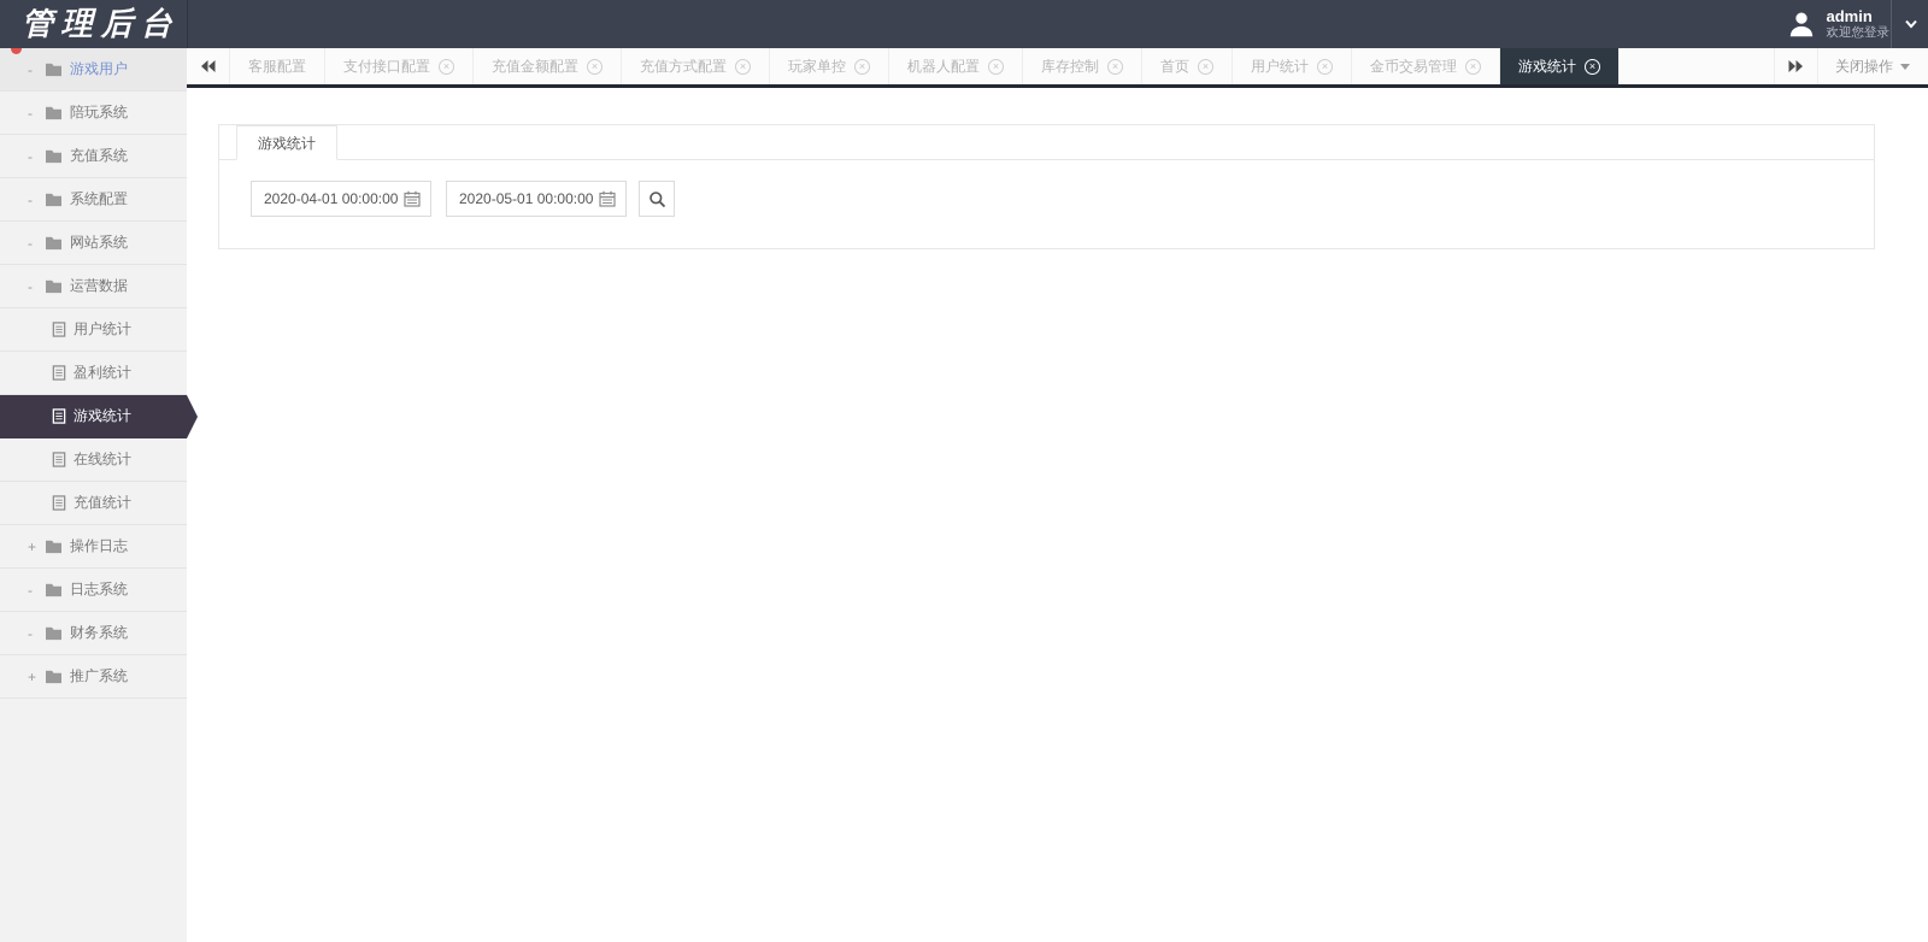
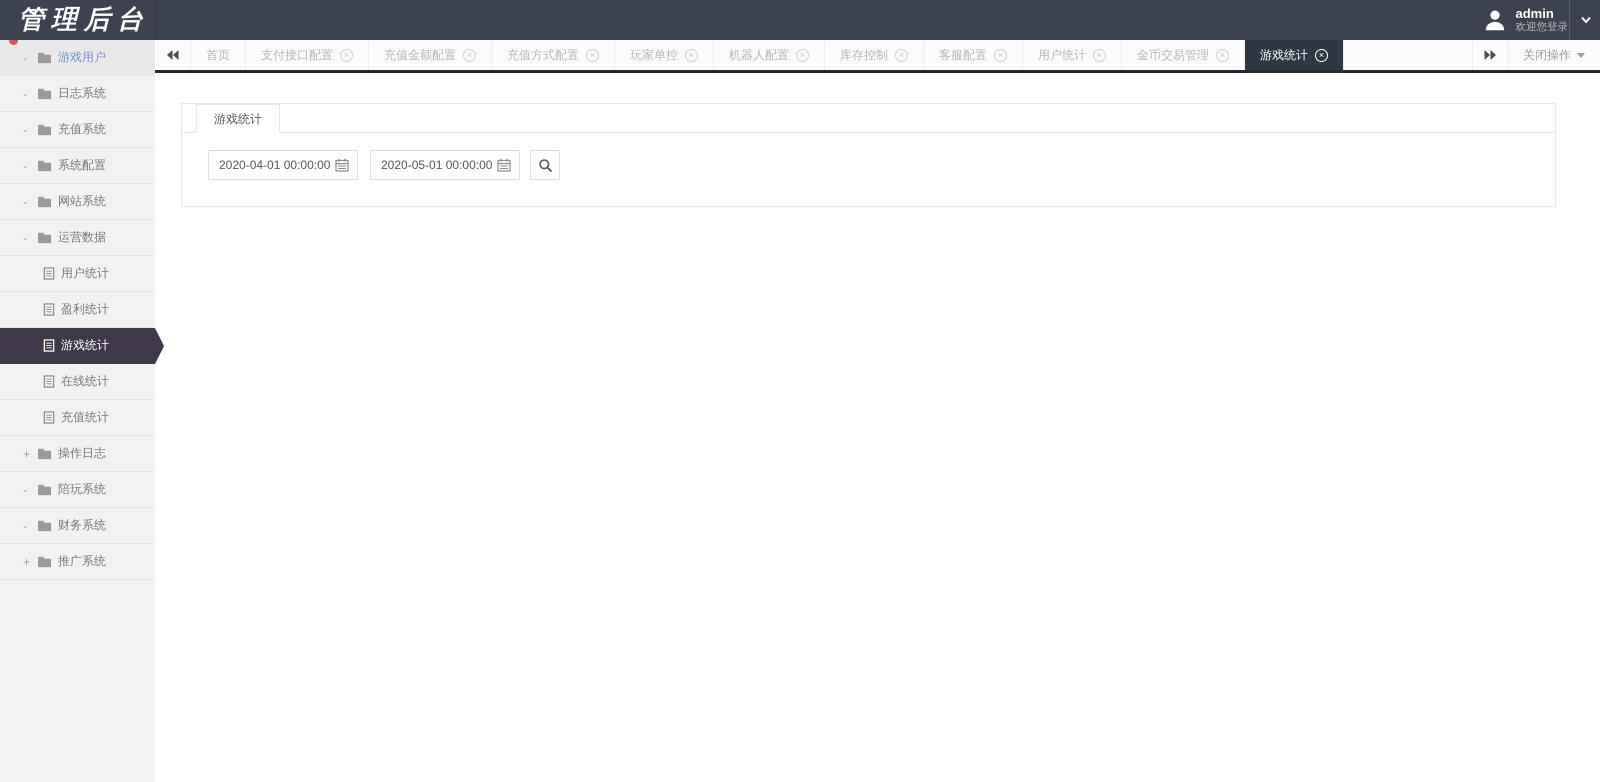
  管理后台
  admin
  欢迎您登录
  -
  游戏用户
  -
- 陪玩系统
+ 日志系统
  -
  充值系统
  -
  系统配置
  -
  网站系统
  -
  运营数据
  用户统计
  盈利统计
  游戏统计
  在线统计
  充值统计
  +
  操作日志
  -
- 日志系统
+ 陪玩系统
  -
  财务系统
  +
  推广系统
- 客服配置
+ 首页
  支付接口配置
  ×
  充值金额配置
  ×
  充值方式配置
  ×
  玩家单控
  ×
  机器人配置
  ×
  库存控制
  ×
- 首页
+ 客服配置
  ×
  用户统计
  ×
  金币交易管理
  ×
  游戏统计
  ×
  关闭操作
  游戏统计
  2020-04-01 00:00:00
  2020-05-01 00:00:00
